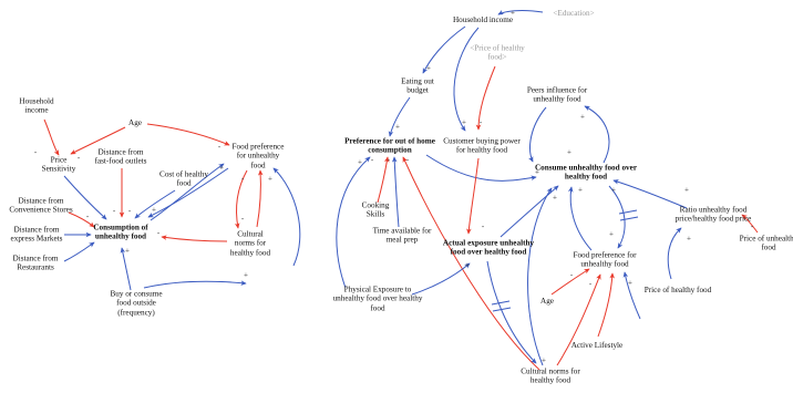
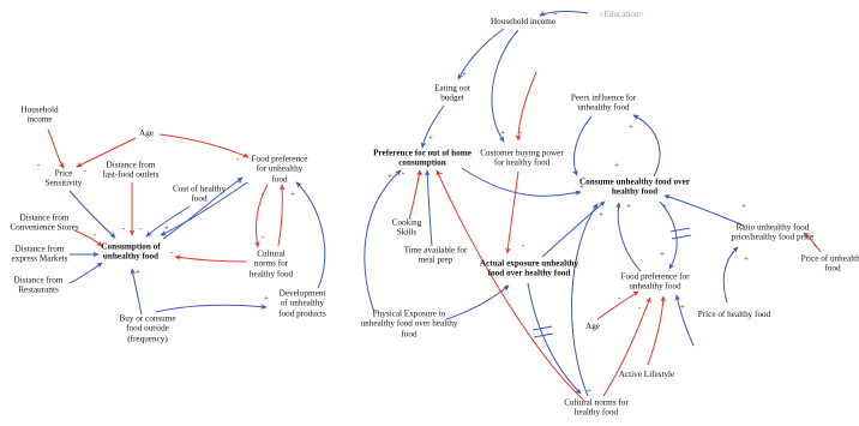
  Household
  income
  Age
  Price
  Sensitivity
  Distance from
  fast-food outlets
  Cost of healthy
  food
  Food preference
  for unhealthy
  food
  Distance from
  Convenience Stores
  Distance from
  express Markets
  Distance from
  Restaurants
  Consumption of
  unhealthy food
  Cultural
  norms for
  healthy food
+ Development
+ of unhealthy
+ food products
  Buy or consume
  food outside
  (frequency)
  -
  -
  -
  -
  -
  +
  -
  +
  -
  -
  -
  +
  +
  +
  <Education>
  Household income
- <Price of healthy
- food>
  Eating out
  budget
  Peers influence for
  unhealthy food
  Preference for out of home
  consumption
  Customer buying power
  for healthy food
  Consume unhealthy food over
  healthy food
  Cooking
  Skills
  Ratio unhealthy food
  price/healthy food price
  Time available for
  meal prep
  Price of unhealth
  food
  Actual exposure unhealthy
  food over healthy food
  Food preference for
  unhealthy food
  Physical Exposure to
  unhealthy food over healthy
  food
  Price of healthy food
  Age
  Active Lifestyle
  Cultural norms for
  healthy food
  +
  +
  +
  -
  +
  -
  -
  -
  +
  +
  -
  +
  +
  +
  +
  +
  +
  +
  -
  +
  +
  +
  -
  -
  +
